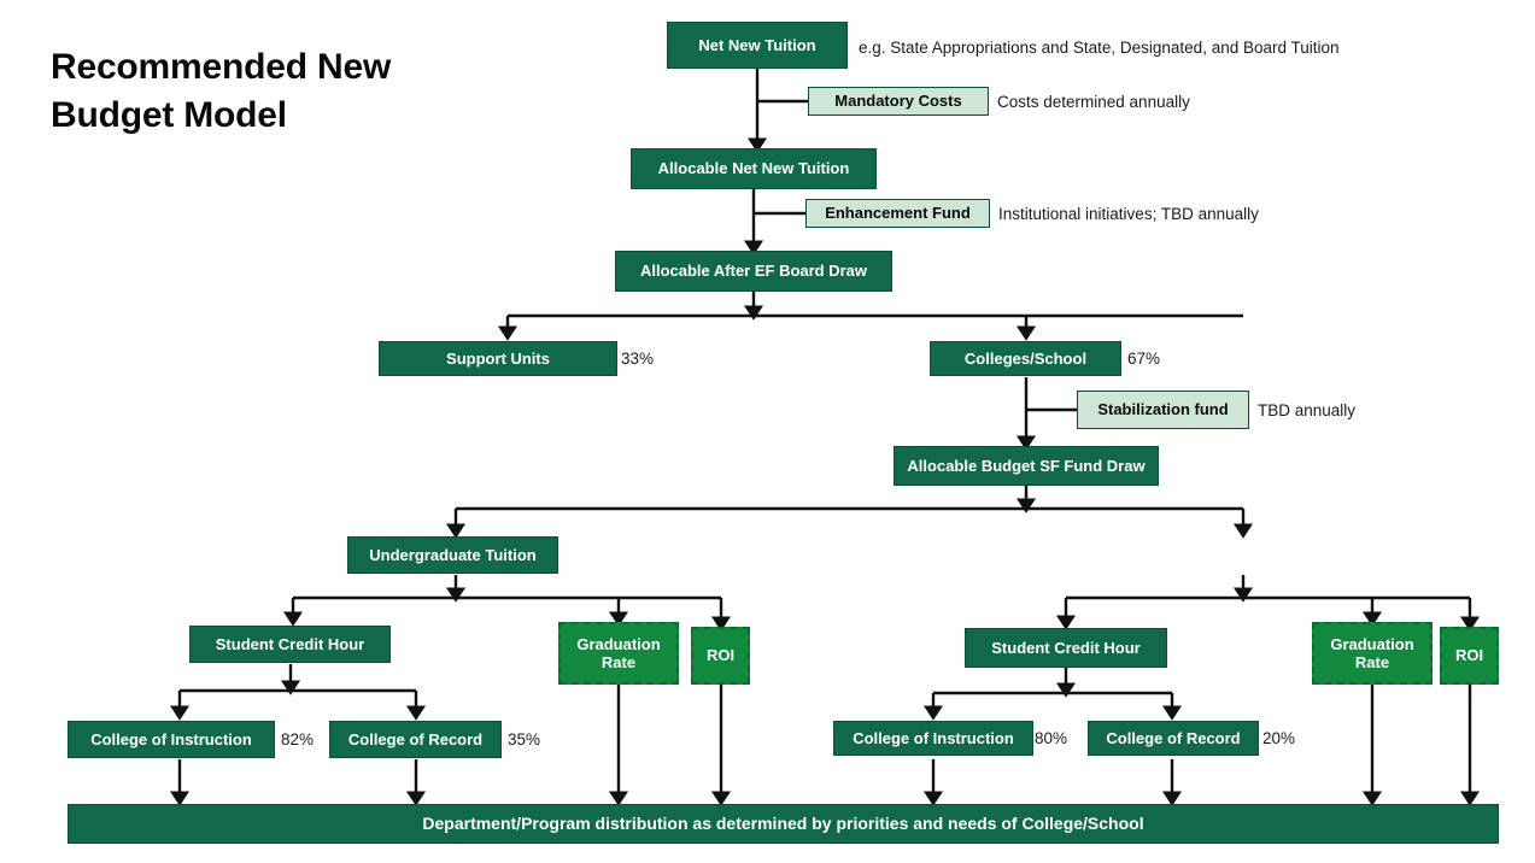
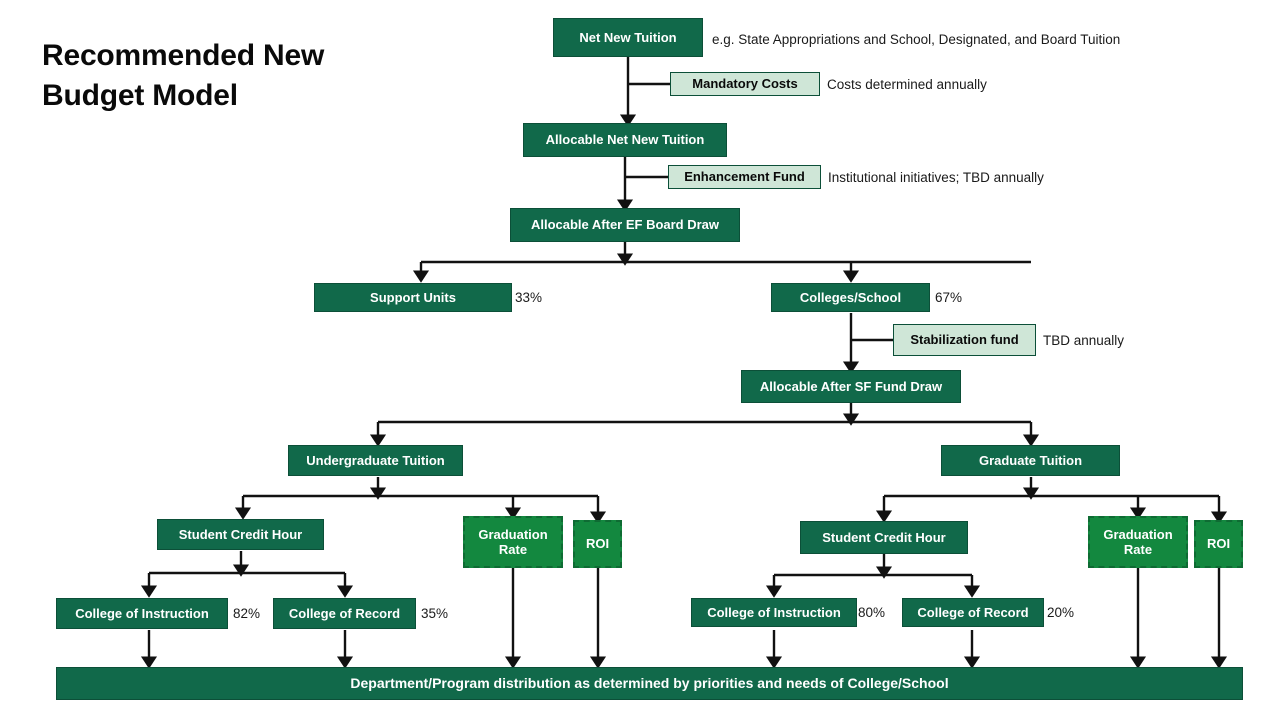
  Recommended New Budget Model
  Net New Tuition
- e.g. State Appropriations and State, Designated, and Board Tuition
+ e.g. State Appropriations and School, Designated, and Board Tuition
  Mandatory Costs
  Costs determined annually
  Allocable Net New Tuition
  Enhancement Fund
  Institutional initiatives; TBD annually
  Allocable After EF Board Draw
  Support Units
  33%
  Colleges/School
  67%
  Stabilization fund
  TBD annually
- Allocable Budget SF Fund Draw
+ Allocable After SF Fund Draw
  Undergraduate Tuition
+ Graduate Tuition
  Student Credit Hour
  Graduation Rate
  ROI
  Student Credit Hour
  Graduation Rate
  ROI
  College of Instruction
  82%
  College of Record
  35%
  College of Instruction
  80%
  College of Record
  20%
  Department/Program distribution as determined by priorities and needs of College/School
